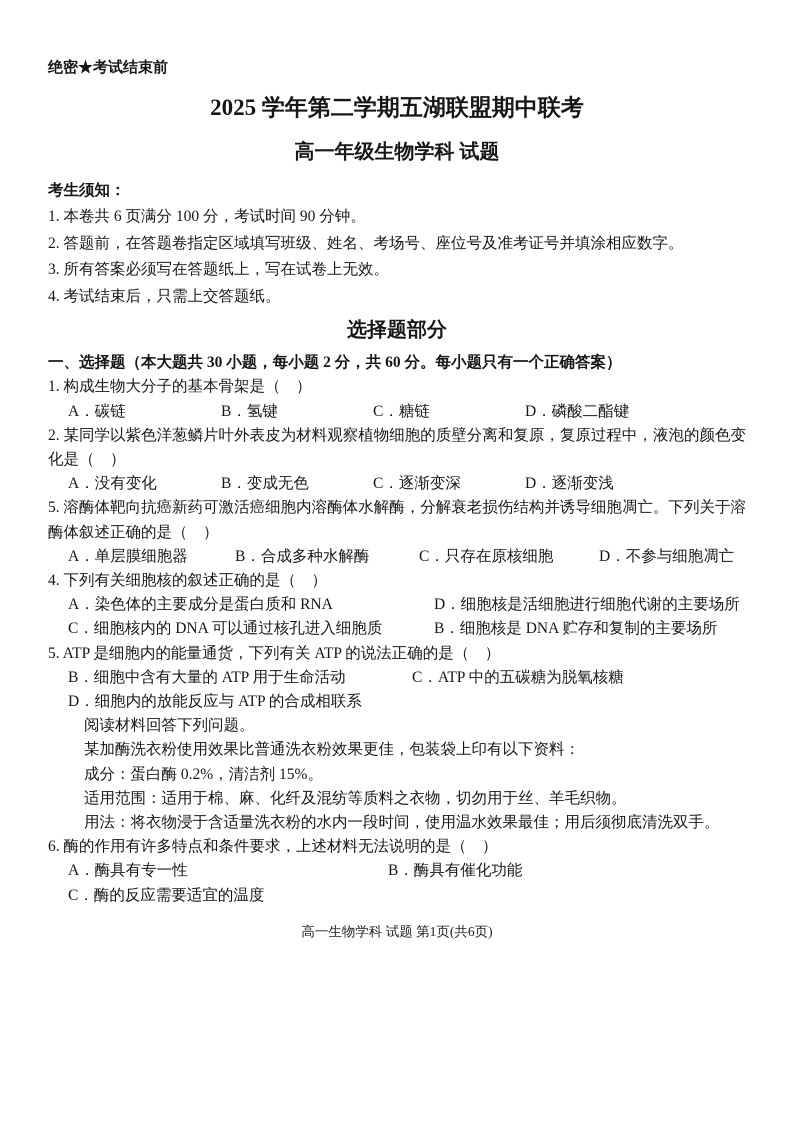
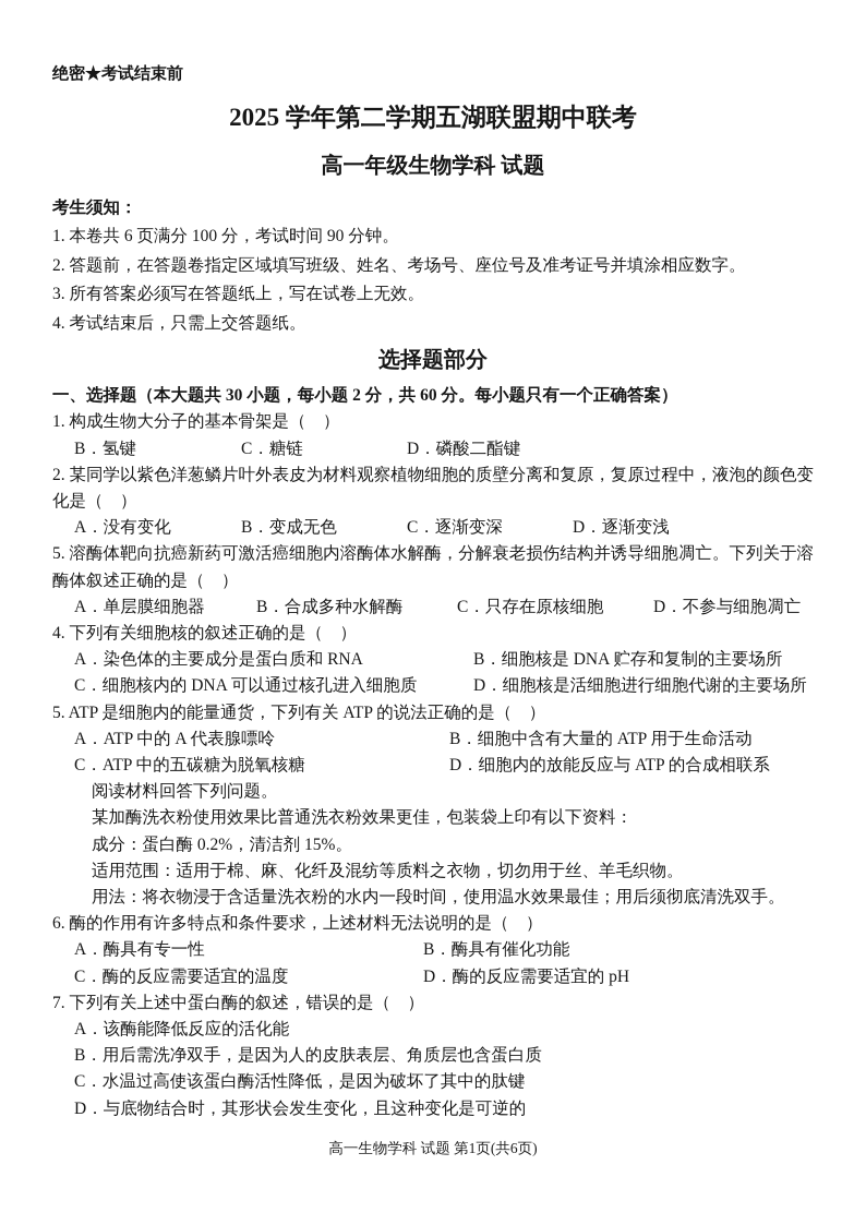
  绝密★考试结束前
  2025 学年第二学期五湖联盟期中联考
  高一年级生物学科 试题
  考生须知：
  1. 本卷共 6 页满分 100 分，考试时间 90 分钟。
  2. 答题前，在答题卷指定区域填写班级、姓名、考场号、座位号及准考证号并填涂相应数字。
  3. 所有答案必须写在答题纸上，写在试卷上无效。
  4. 考试结束后，只需上交答题纸。
  选择题部分
  一、选择题（本大题共 30 小题，每小题 2 分，共 60 分。每小题只有一个正确答案）
  1. 构成生物大分子的基本骨架是（ ）
- A．碳链
  B．氢键
  C．糖链
  D．磷酸二酯键
  2. 某同学以紫色洋葱鳞片叶外表皮为材料观察植物细胞的质壁分离和复原，复原过程中，液泡的颜色变化是（ ）
  A．没有变化
  B．变成无色
  C．逐渐变深
  D．逐渐变浅
  5. 溶酶体靶向抗癌新药可激活癌细胞内溶酶体水解酶，分解衰老损伤结构并诱导细胞凋亡。下列关于溶酶体叙述正确的是（ ）
  A．单层膜细胞器
  B．合成多种水解酶
  C．只存在原核细胞
  D．不参与细胞凋亡
  4. 下列有关细胞核的叙述正确的是（ ）
  A．染色体的主要成分是蛋白质和 RNA
- D．细胞核是活细胞进行细胞代谢的主要场所
+ B．细胞核是 DNA 贮存和复制的主要场所
  C．细胞核内的 DNA 可以通过核孔进入细胞质
- B．细胞核是 DNA 贮存和复制的主要场所
+ D．细胞核是活细胞进行细胞代谢的主要场所
  5. ATP 是细胞内的能量通货，下列有关 ATP 的说法正确的是（ ）
+ A．ATP 中的 A 代表腺嘌呤
  B．细胞中含有大量的 ATP 用于生命活动
  C．ATP 中的五碳糖为脱氧核糖
  D．细胞内的放能反应与 ATP 的合成相联系
  阅读材料回答下列问题。
  某加酶洗衣粉使用效果比普通洗衣粉效果更佳，包装袋上印有以下资料：
  成分：蛋白酶 0.2%，清洁剂 15%。
  适用范围：适用于棉、麻、化纤及混纺等质料之衣物，切勿用于丝、羊毛织物。
  用法：将衣物浸于含适量洗衣粉的水内一段时间，使用温水效果最佳；用后须彻底清洗双手。
  6. 酶的作用有许多特点和条件要求，上述材料无法说明的是（ ）
  A．酶具有专一性
  B．酶具有催化功能
  C．酶的反应需要适宜的温度
+ D．酶的反应需要适宜的 pH
+ 7. 下列有关上述中蛋白酶的叙述，错误的是（ ）
+ A．该酶能降低反应的活化能
+ B．用后需洗净双手，是因为人的皮肤表层、角质层也含蛋白质
+ C．水温过高使该蛋白酶活性降低，是因为破坏了其中的肽键
+ D．与底物结合时，其形状会发生变化，且这种变化是可逆的
  高一生物学科 试题 第1页(共6页)
